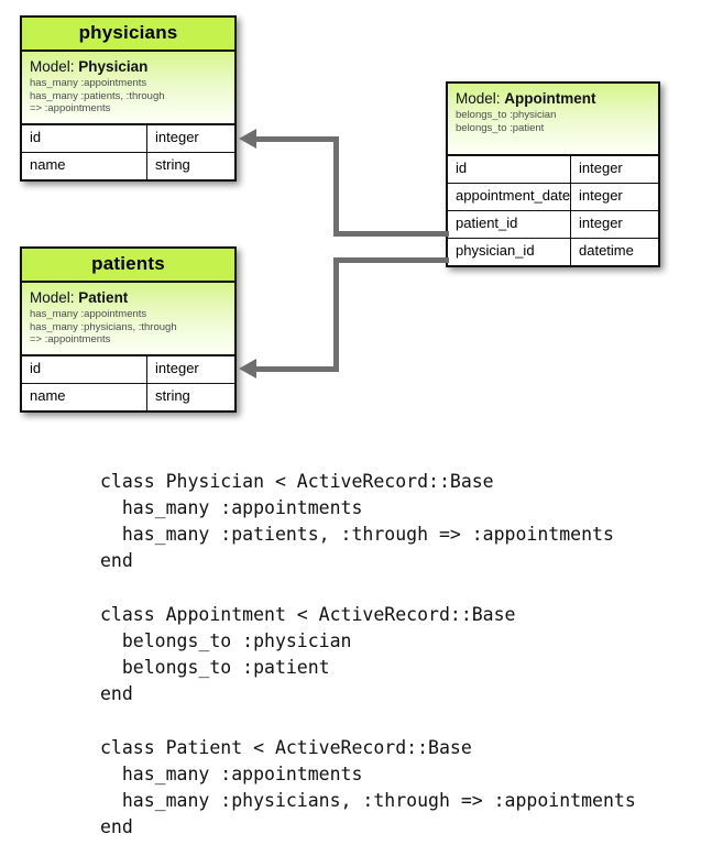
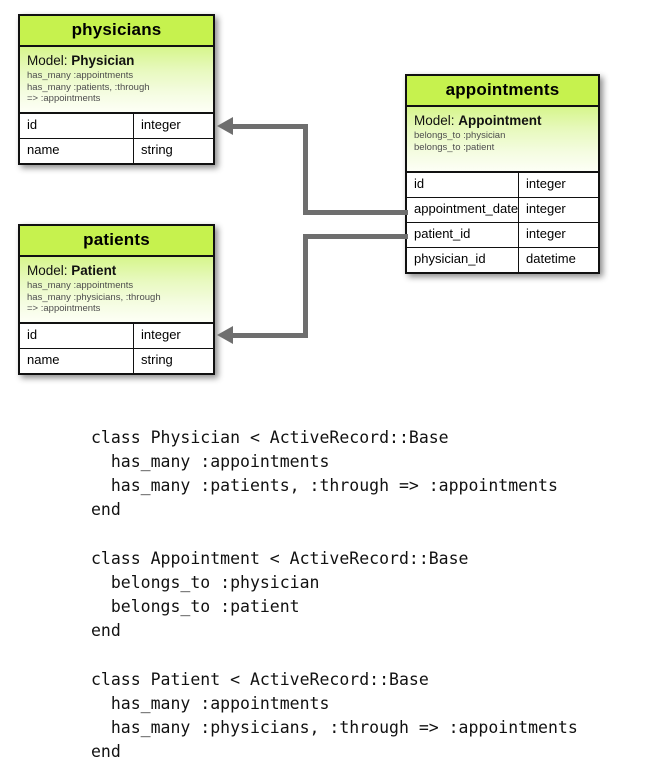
  physicians
  Model: Physician
  has_many :appointments
  has_many :patients, :through
  => :appointments
  id
  integer
  name
  string
+ appointments
  Model: Appointment
  belongs_to :physician
  belongs_to :patient
  id
  integer
  appointment_date
  integer
  patient_id
  integer
  physician_id
  datetime
  patients
  Model: Patient
  has_many :appointments
  has_many :physicians, :through
  => :appointments
  id
  integer
  name
  string
  class Physician < ActiveRecord::Base
  has_many :appointments
  has_many :patients, :through => :appointments
  end
  class Appointment < ActiveRecord::Base
  belongs_to :physician
  belongs_to :patient
  end
  class Patient < ActiveRecord::Base
  has_many :appointments
  has_many :physicians, :through => :appointments
  end
